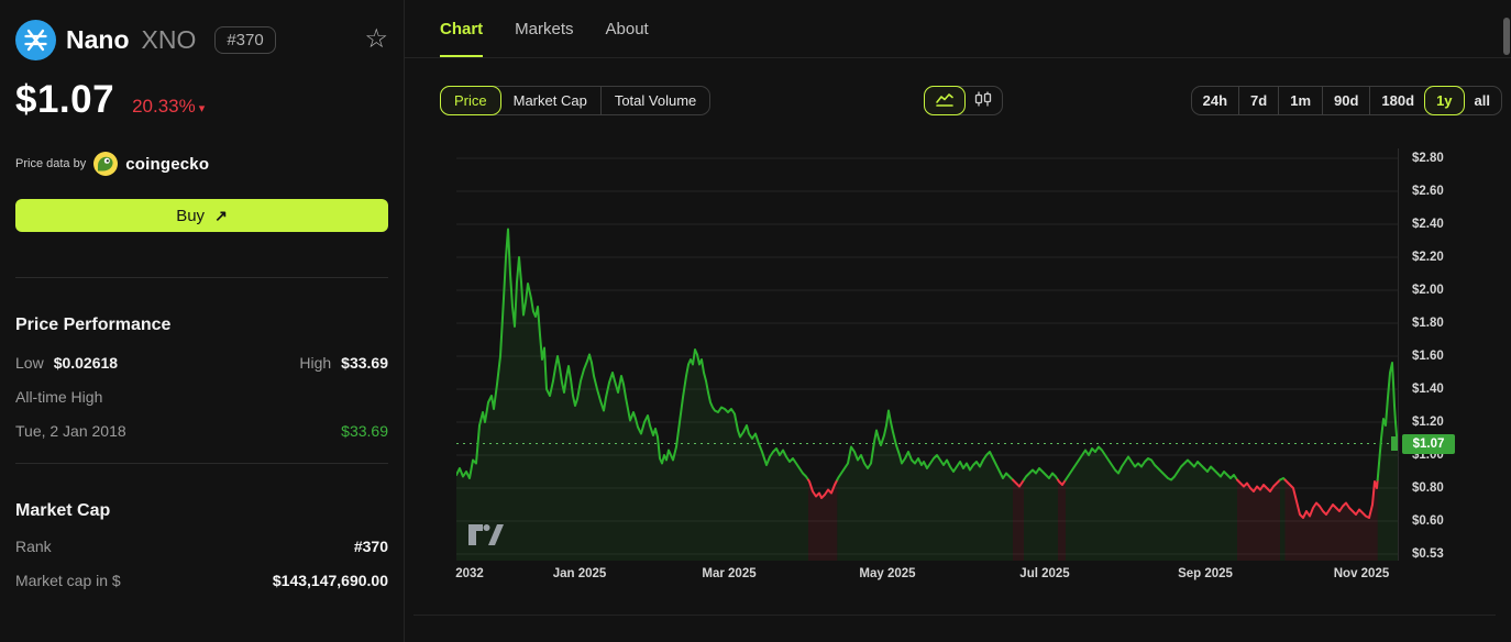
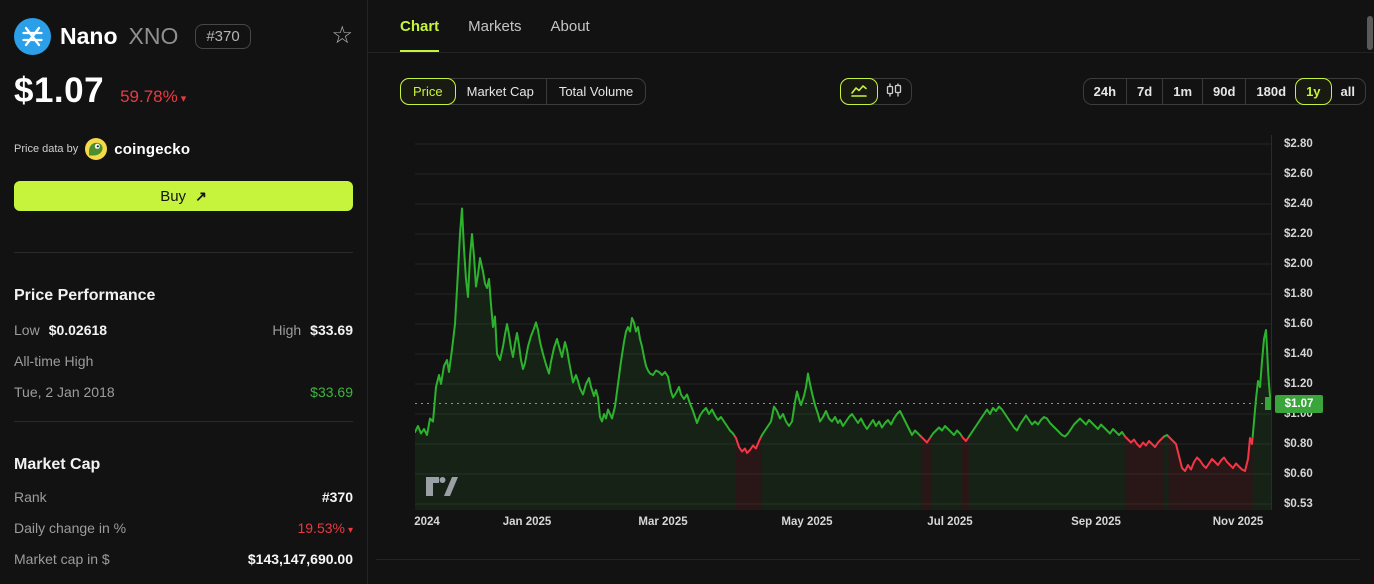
  Nano
  XNO
  #370
  ☆
  $1.07
- 20.33% ▾
+ 59.78% ▾
  Price data by
  coingecko
  Buy
  ↗
  Price Performance
  Low
  $0.02618
  High
  $33.69
  All-time High
  Tue, 2 Jan 2018
  $33.69
  Market Cap
  Rank
  #370
+ Daily change in %
+ 19.53% ▾
  Market cap in $
  $143,147,690.00
  Chart
  Markets
  About
  Price
  Market Cap
  Total Volume
  24h
  7d
  1m
  90d
  180d
  1y
  all
  $2.80
  $2.60
  $2.40
  $2.20
  $2.00
  $1.80
  $1.60
  $1.40
  $1.20
  $1.00
  $0.80
  $0.60
  $0.53
  $1.07
- 2032
+ 2024
  Jan 2025
  Mar 2025
  May 2025
  Jul 2025
  Sep 2025
  Nov 2025
